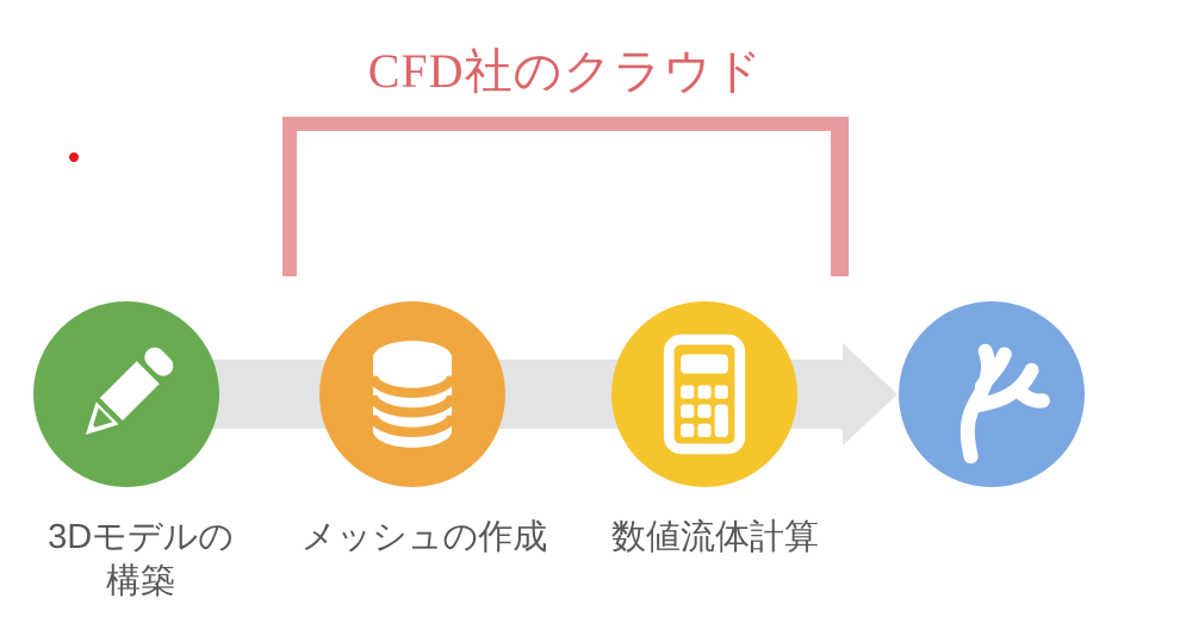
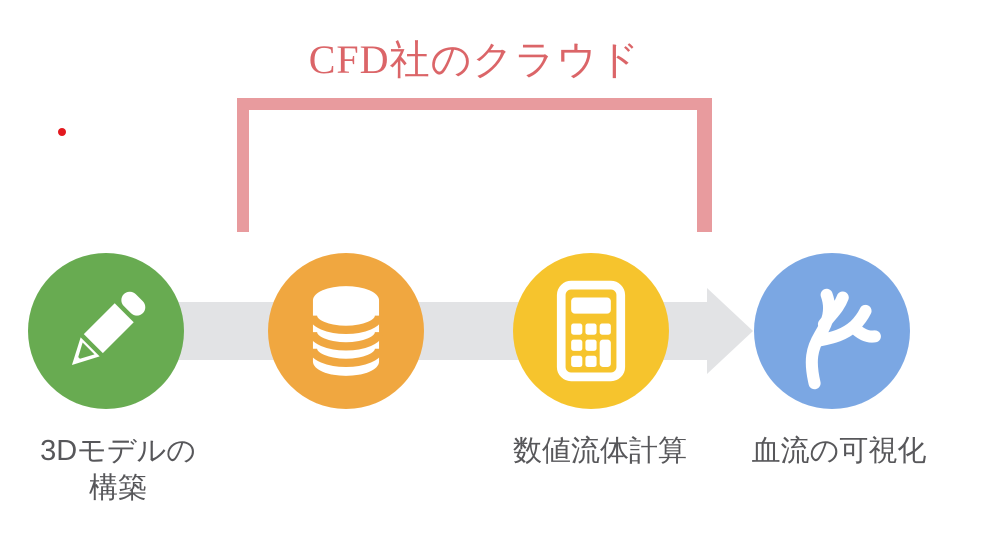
  CFD社のクラウド
  3Dモデルの
  構築
- メッシュの作成
  数値流体計算
+ 血流の可視化
